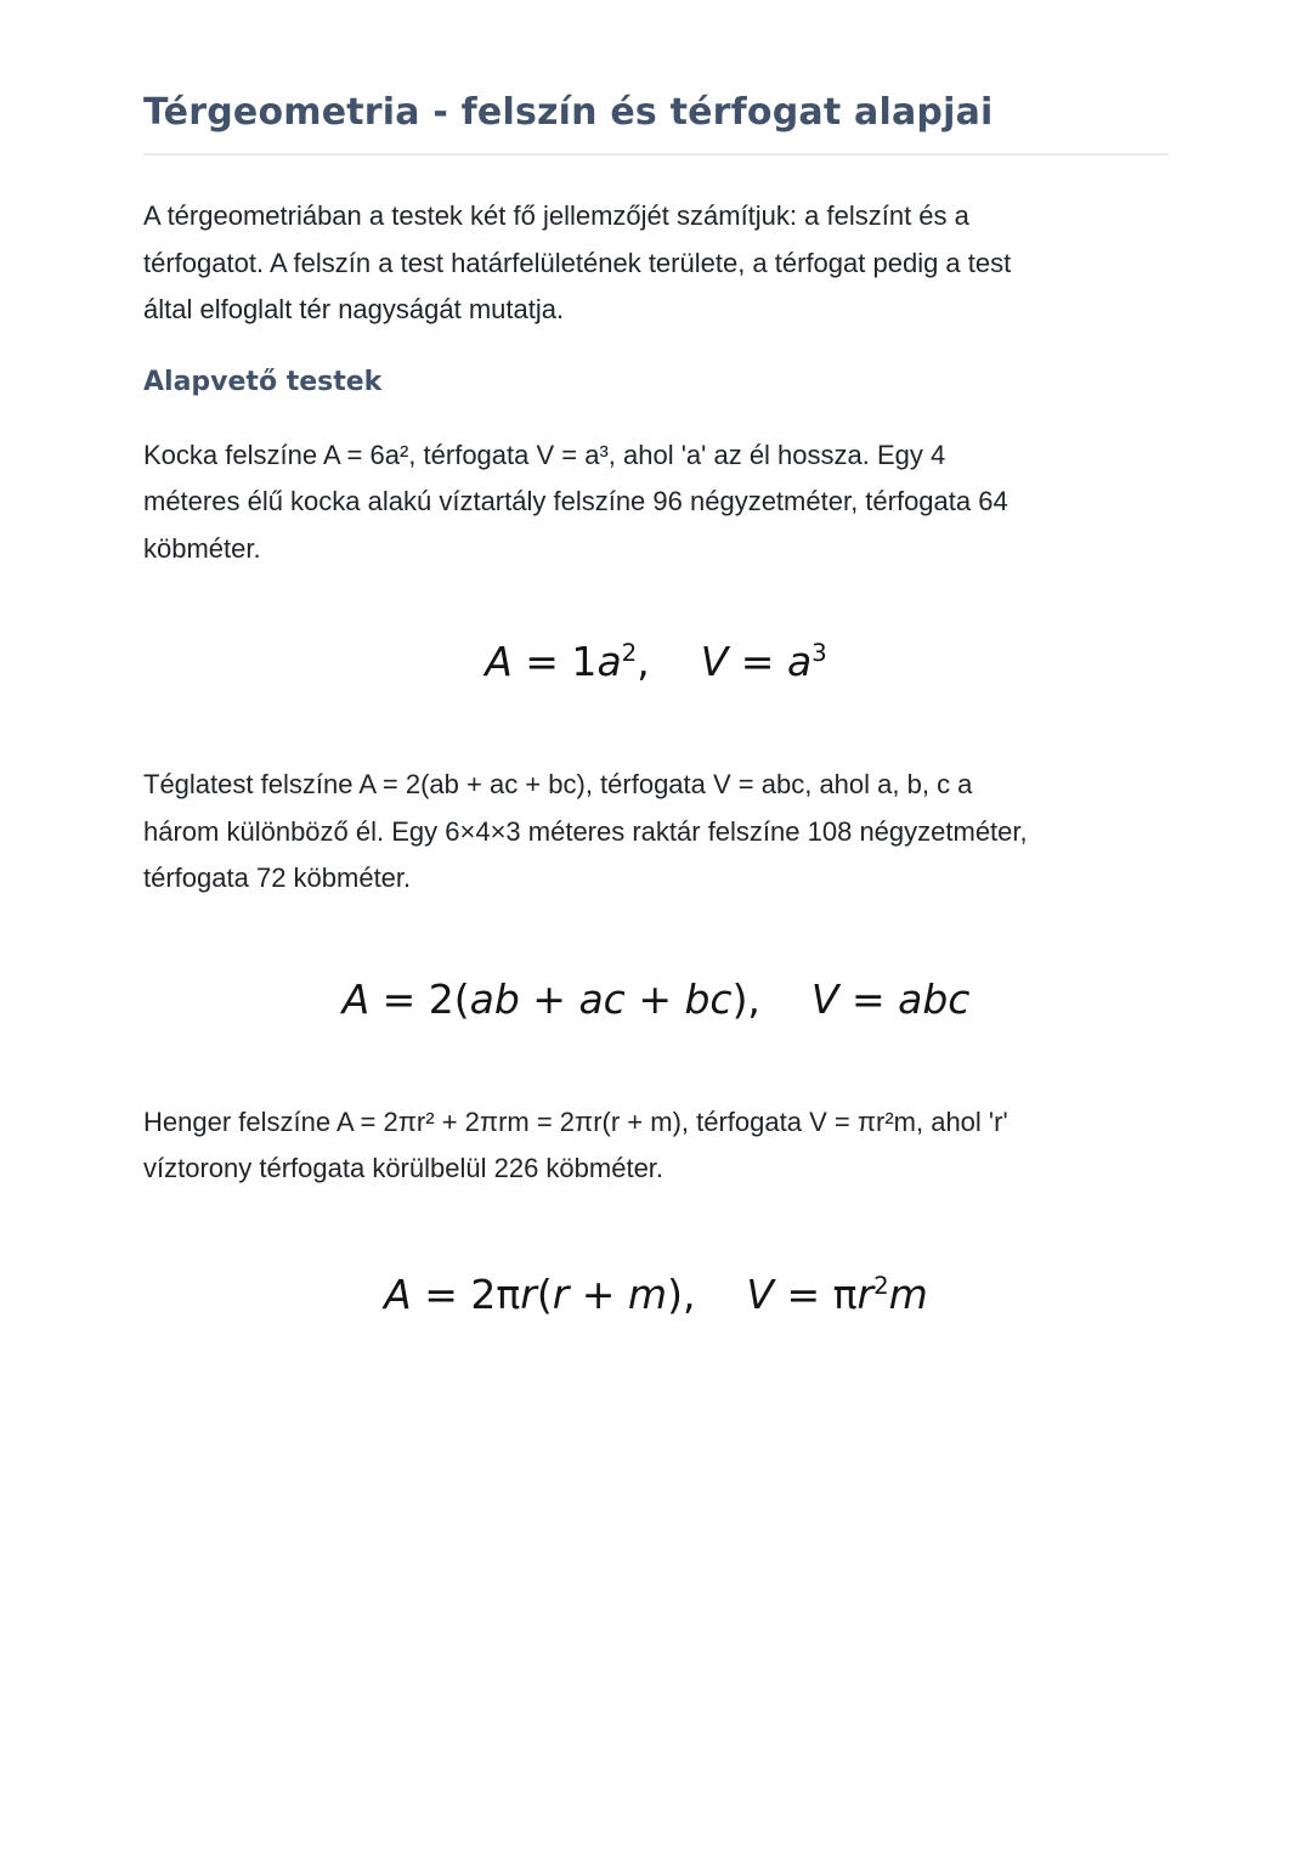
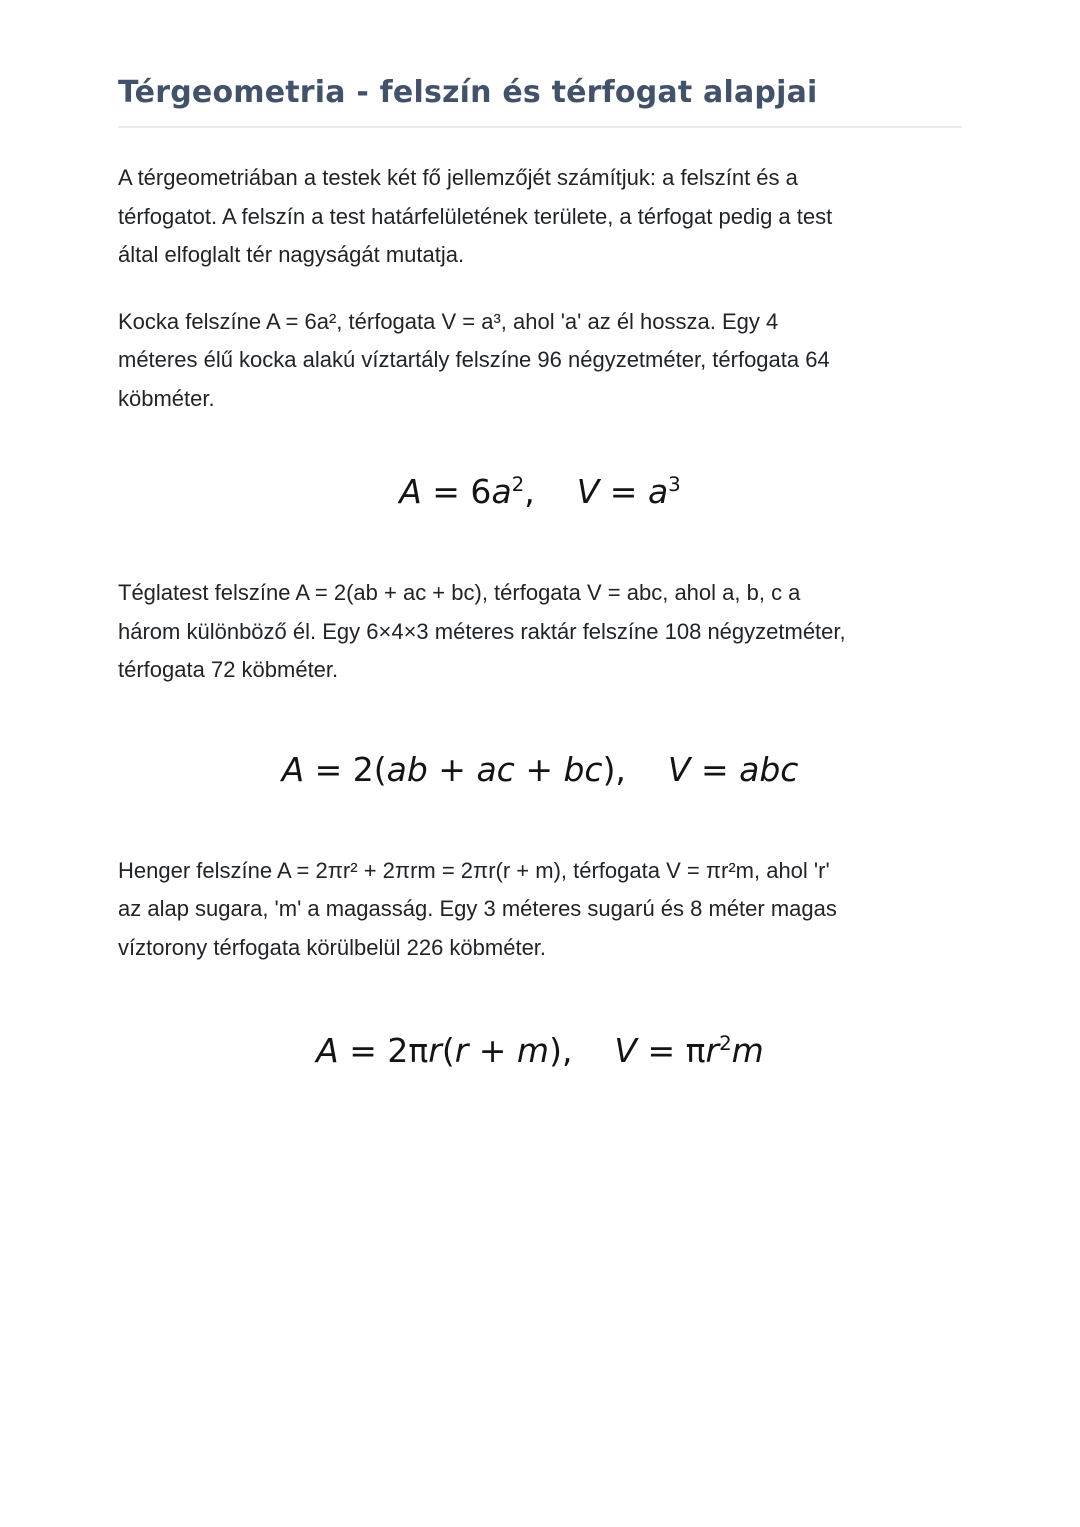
  Térgeometria - felszín és térfogat alapjai
  A térgeometriában a testek két fő jellemzőjét számítjuk: a felszínt és a
  térfogatot. A felszín a test határfelületének területe, a térfogat pedig a test
  által elfoglalt tér nagyságát mutatja.
- Alapvető testek
  Kocka felszíne A = 6a², térfogata V = a³, ahol 'a' az él hossza. Egy 4
  méteres élű kocka alakú víztartály felszíne 96 négyzetméter, térfogata 64
  köbméter.
- A = 1a2, V = a3
+ A = 6a2, V = a3
  Téglatest felszíne A = 2(ab + ac + bc), térfogata V = abc, ahol a, b, c a
  három különböző él. Egy 6×4×3 méteres raktár felszíne 108 négyzetméter,
  térfogata 72 köbméter.
  A = 2(ab + ac + bc), V = abc
  Henger felszíne A = 2πr² + 2πrm = 2πr(r + m), térfogata V = πr²m, ahol 'r'
+ az alap sugara, 'm' a magasság. Egy 3 méteres sugarú és 8 méter magas
  víztorony térfogata körülbelül 226 köbméter.
  A = 2πr(r + m), V = πr2m
